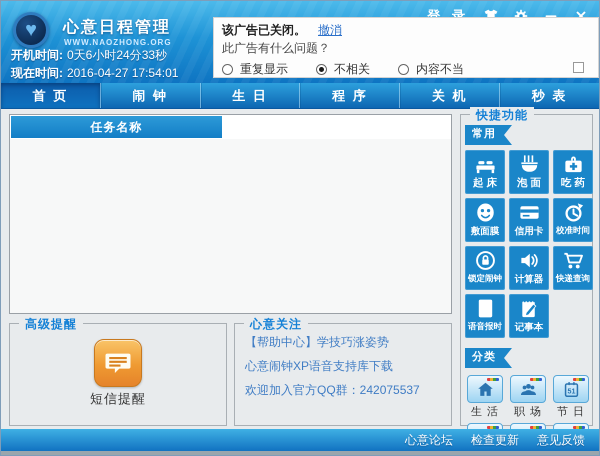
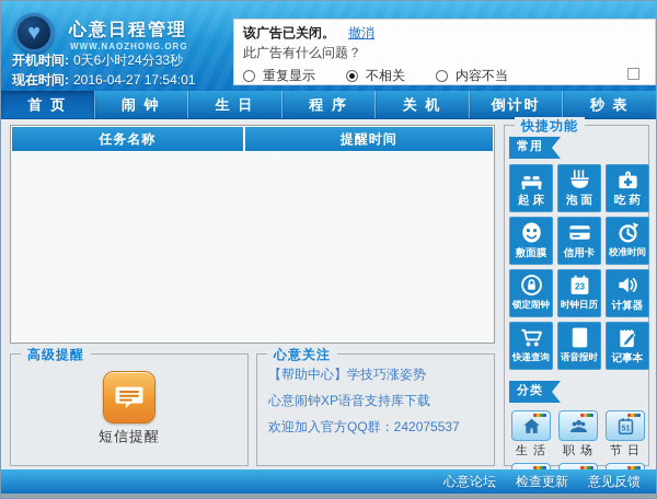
  ♥
  心意日程管理
  WWW.NAOZHONG.ORG
  开机时间: 0天6小时24分33秒
  现在时间: 2016-04-27 17:54:01
- 登 录
  该广告已关闭。 撤消
  此广告有什么问题？
  重复显示
  不相关
  内容不当
  首 页
  闹 钟
  生 日
  程 序
  关 机
+ 倒计时
  秒 表
  任务名称
+ 提醒时间
  高级提醒
  短信提醒
  心意关注
  【帮助中心】学技巧涨姿势
  心意闹钟XP语音支持库下载
  欢迎加入官方QQ群：242075537
  快捷功能
  常用
  起 床
  泡 面
  吃 药
  敷面膜
  信用卡
  校准时间
  锁定闹钟
+ 23
+ 时钟日历
  计算器
  快递查询
  语音报时
  记事本
  分类
  生 活
  职 场
  51
  节 日
  心意论坛
  检查更新
  意见反馈
